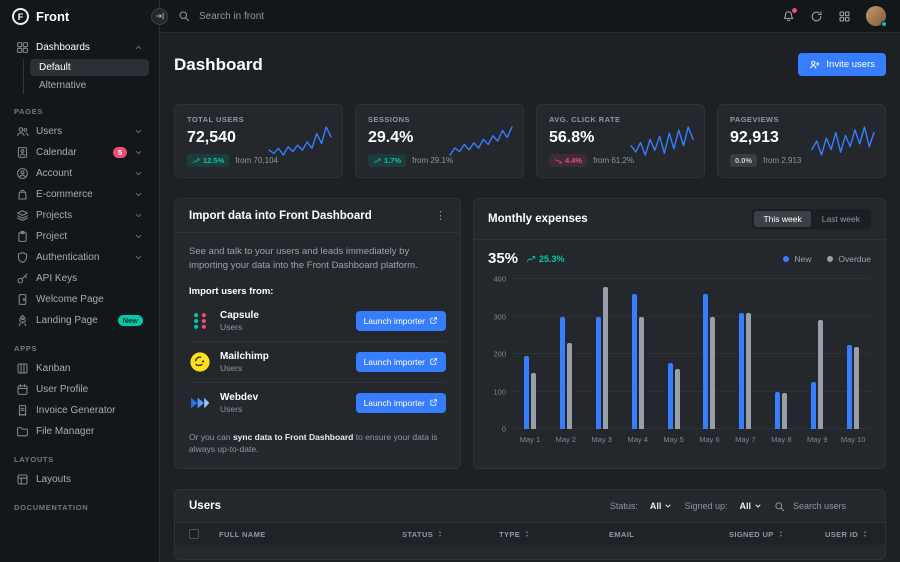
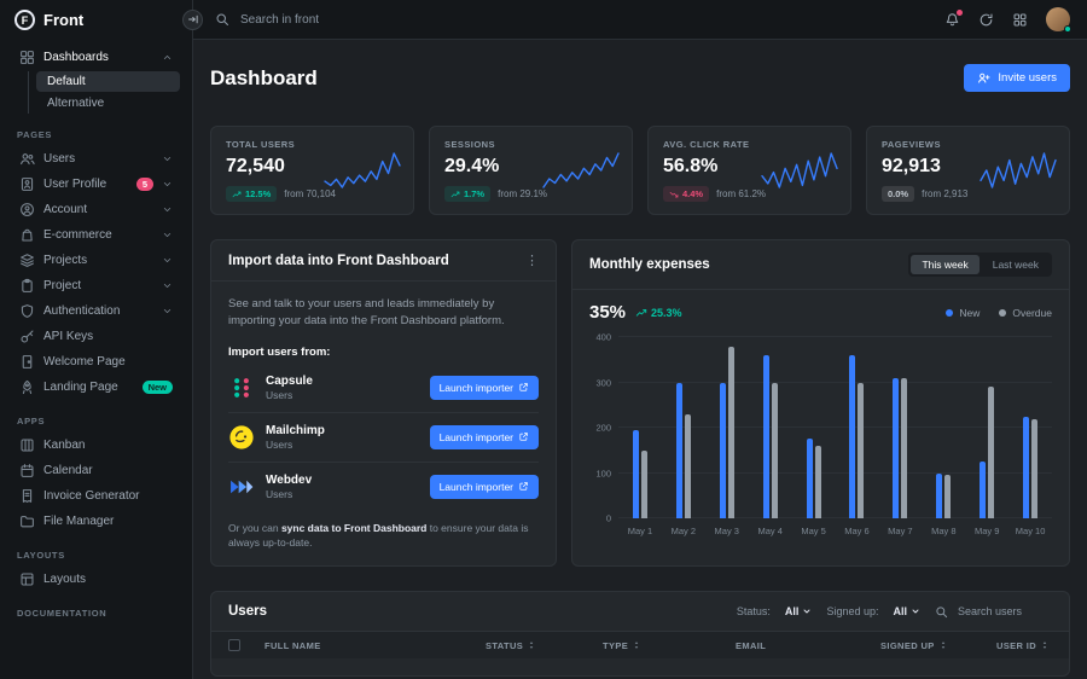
  F
  Front
  Dashboards
  Default
  Alternative
  PAGES
  Users
- Calendar
+ User Profile
  5
  Account
  E-commerce
  Projects
  Project
  Authentication
  API Keys
  Welcome Page
  Landing Page
  New
  APPS
  Kanban
- User Profile
+ Calendar
  Invoice Generator
  File Manager
  LAYOUTS
  Layouts
  DOCUMENTATION
  Search in front
  Dashboard
  Invite users
  TOTAL USERS
  72,540
  12.5%
  from 70,104
  SESSIONS
  29.4%
  1.7%
  from 29.1%
  AVG. CLICK RATE
  56.8%
  4.4%
  from 61.2%
  PAGEVIEWS
  92,913
  0.0%
  from 2,913
  Import data into Front Dashboard
  ⋮
  See and talk to your users and leads immediately by importing your data into the Front Dashboard platform.
  Import users from:
  Capsule
  Users
  Launch importer
  Mailchimp
  Users
  Launch importer
  Webdev
  Users
  Launch importer
  Or you can sync data to Front Dashboard to ensure your data is always up-to-date.
  Monthly expenses
  This week
  Last week
  35%
  25.3%
  New
  Overdue
  0
  100
  200
  300
  400
  May 1
  May 2
  May 3
  May 4
  May 5
  May 6
  May 7
  May 8
  May 9
  May 10
  Users
  Status:
  All
  Signed up:
  All
  Search users
  FULL NAME
  STATUS
  TYPE
  EMAIL
  SIGNED UP
  USER ID
